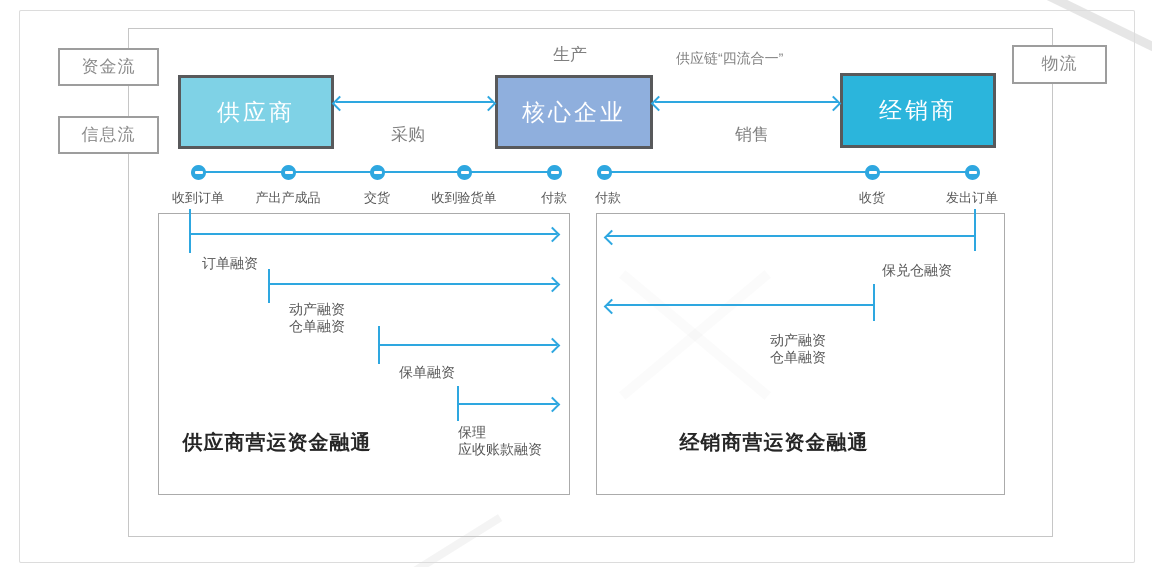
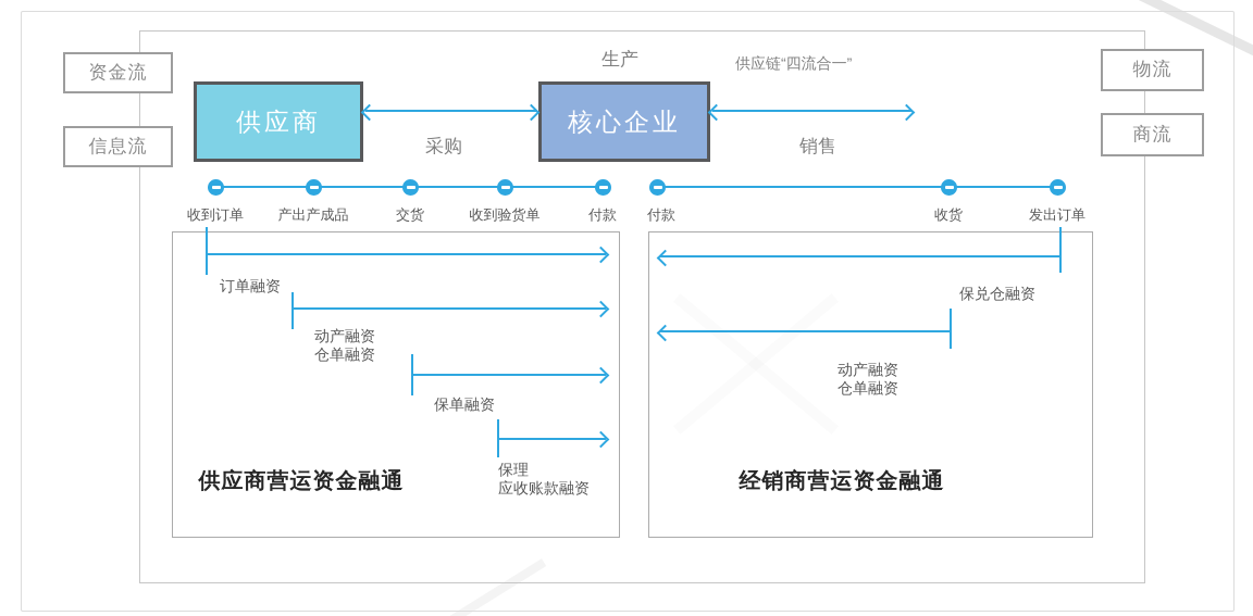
  资金流
  信息流
  物流
+ 商流
  供应商
  核心企业
- 经销商
  生产
  供应链“四流合一”
  采购
  销售
  收到订单
  产出产成品
  交货
  收到验货单
  付款
  付款
  收货
  发出订单
  订单融资
  动产融资
  仓单融资
  保单融资
  保理
  应收账款融资
  供应商营运资金融通
  保兑仓融资
  动产融资
  仓单融资
  经销商营运资金融通
